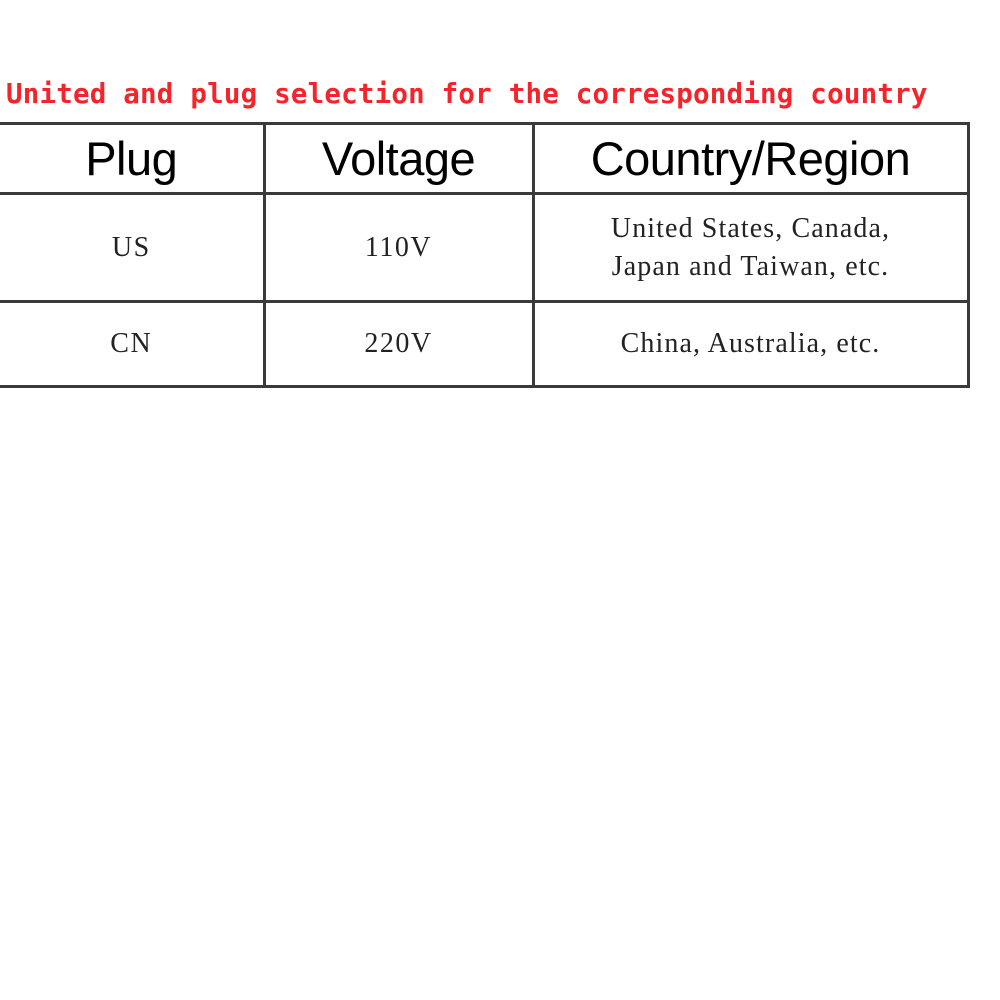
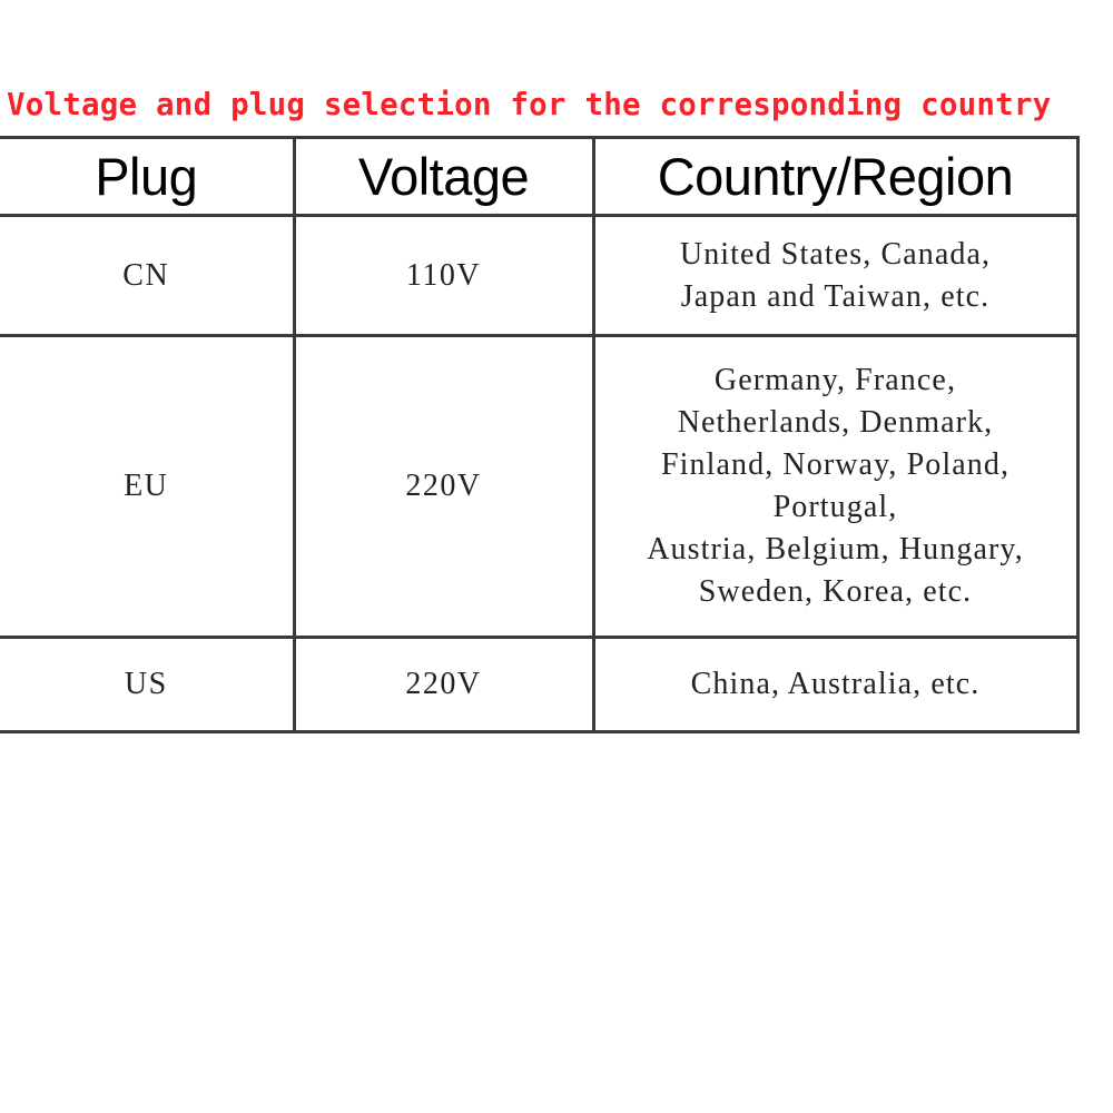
- United and plug selection for the corresponding country
+ Voltage and plug selection for the corresponding country
  Plug	Voltage	Country/Region
- US	110V	United States, Canada, Japan and Taiwan, etc.
+ CN	110V	United States, Canada, Japan and Taiwan, etc.
+ EU	220V	Germany, France, Netherlands, Denmark, Finland, Norway, Poland, Portugal, Austria, Belgium, Hungary, Sweden, Korea, etc.
- CN	220V	China, Australia, etc.
+ US	220V	China, Australia, etc.
